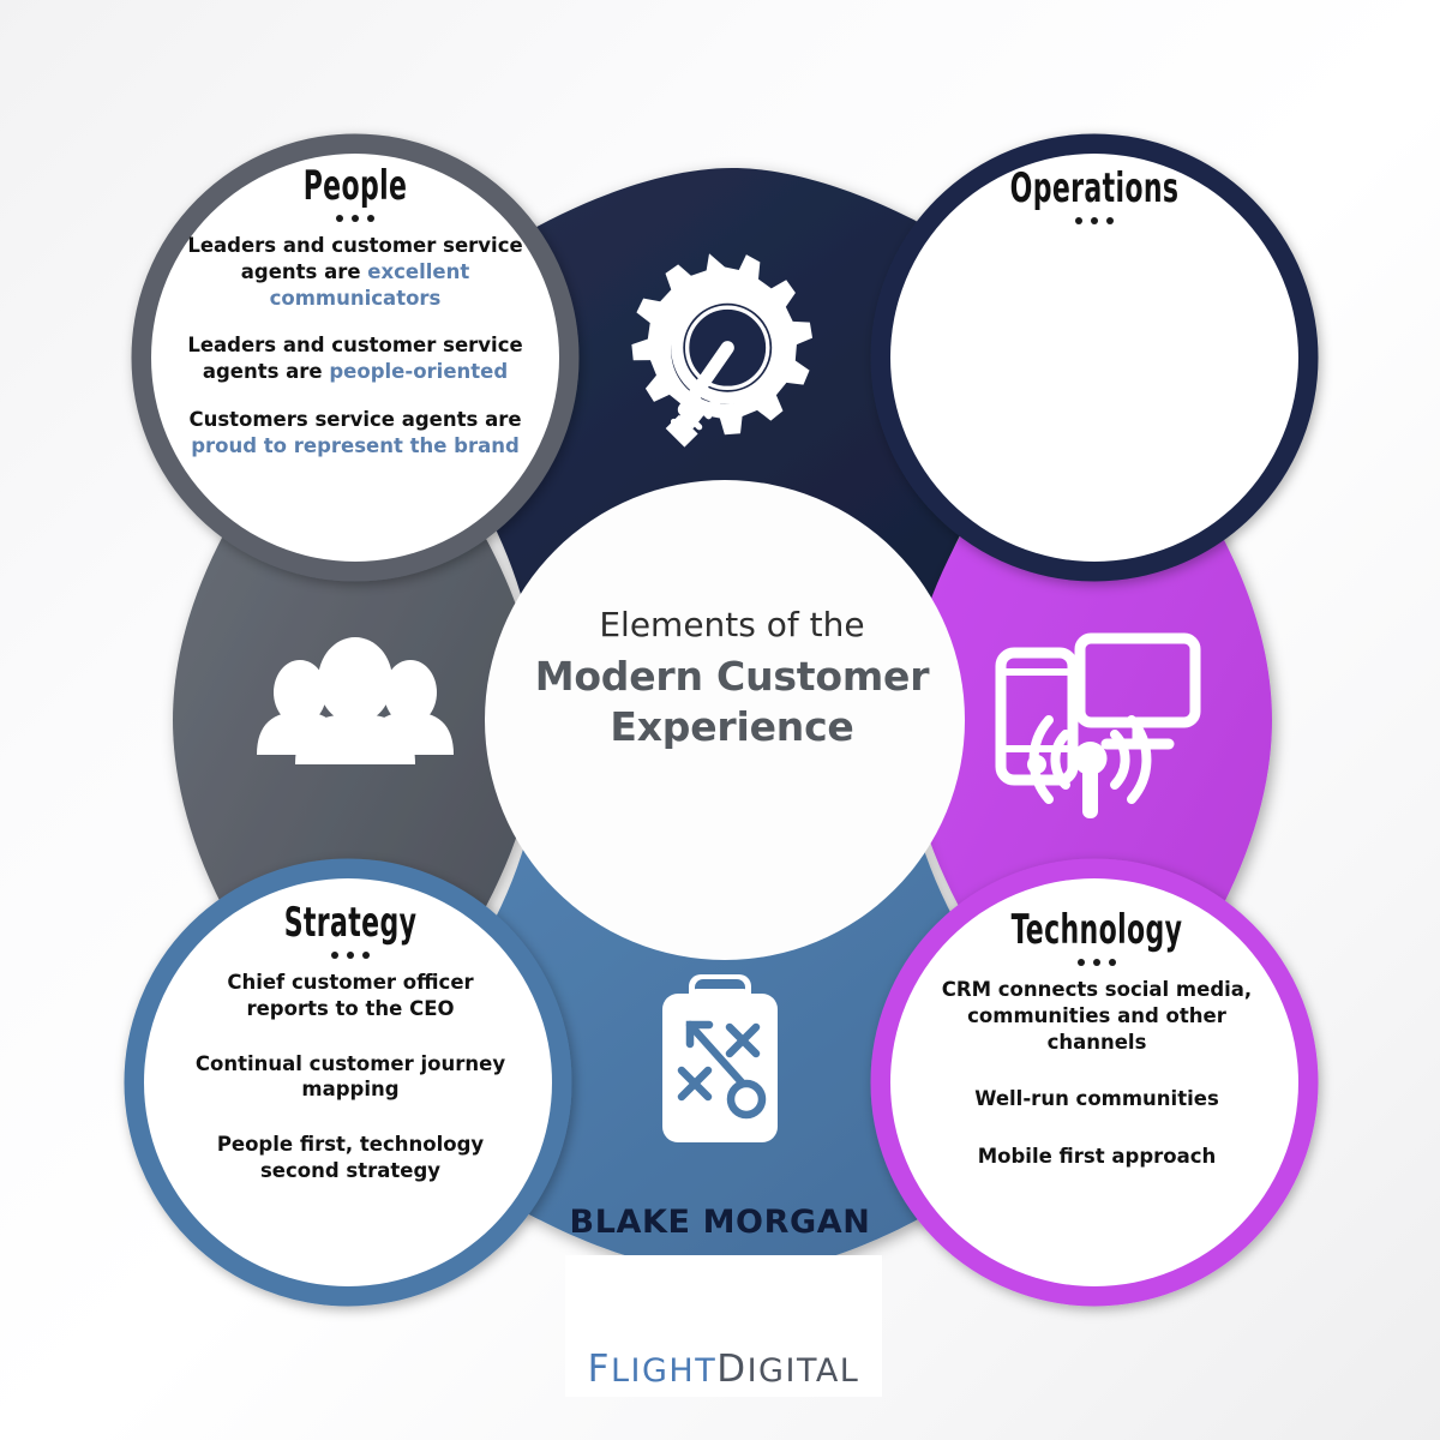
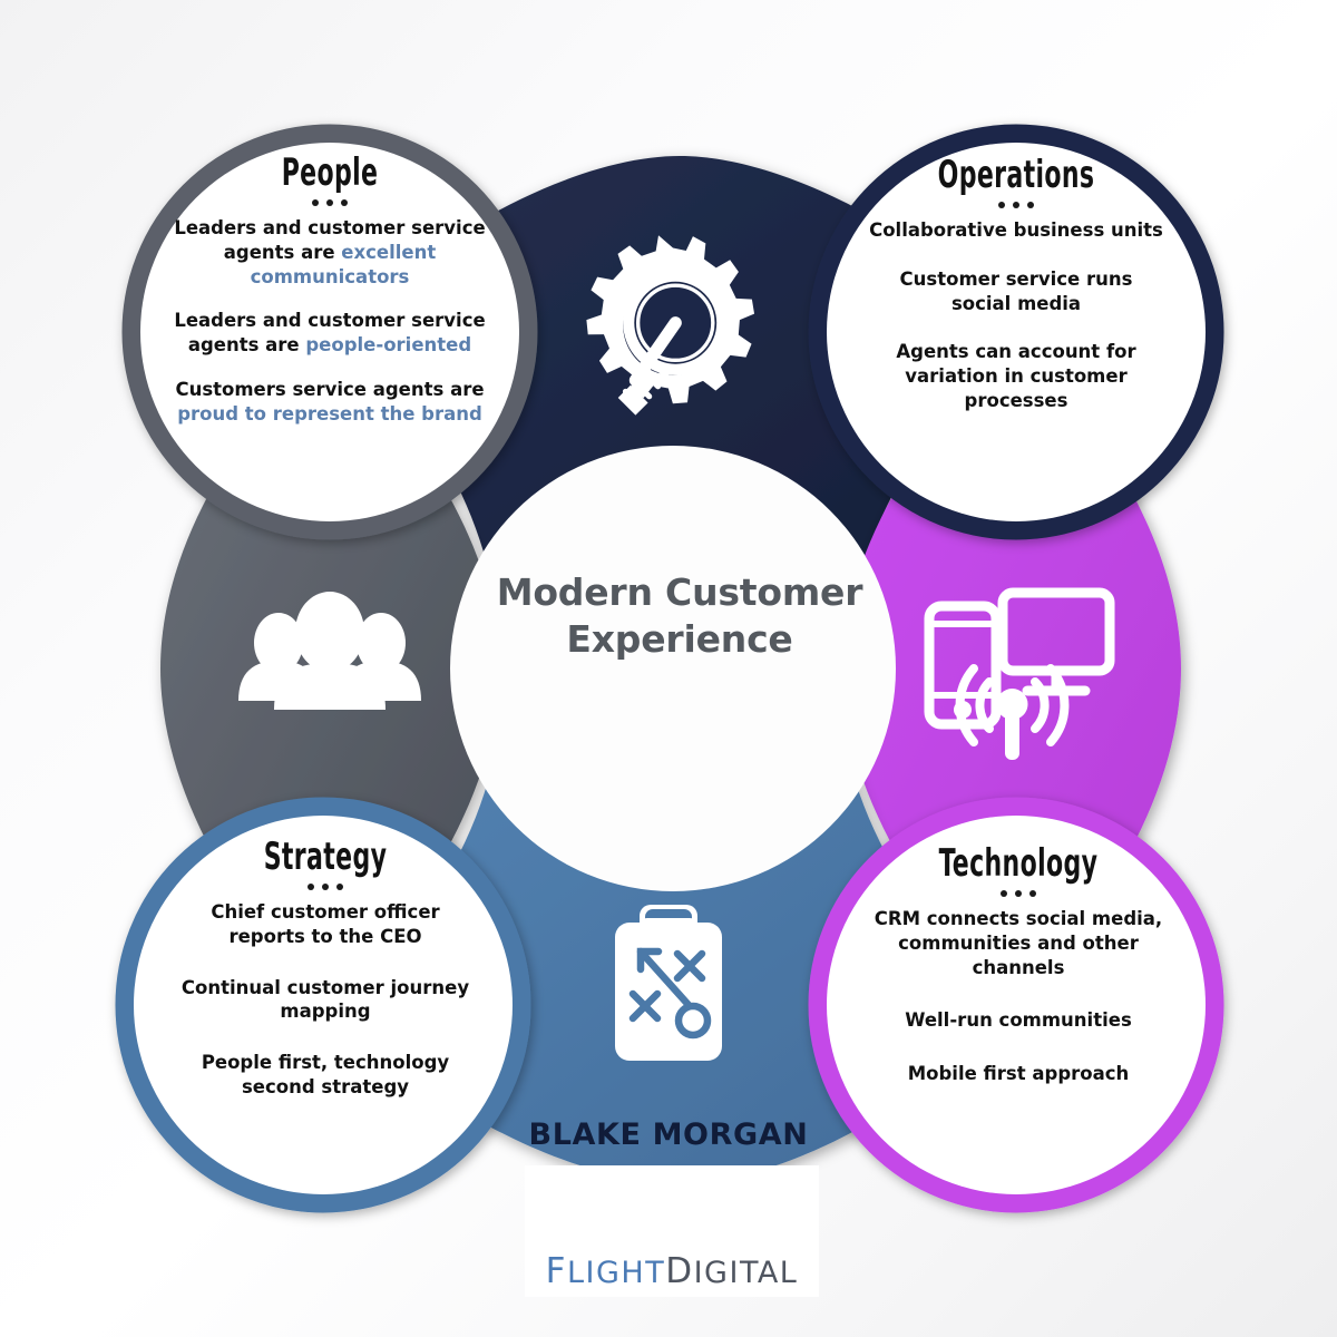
  People
  Leaders and customer service agents are excellent communicators
  Leaders and customer service agents are people-oriented
  Customers service agents are proud to represent the brand
  Operations
+ Collaborative business units
+ Customer service runs social media
+ Agents can account for variation in customer processes
  Strategy
  Chief customer officer reports to the CEO
  Continual customer journey mapping
  People first, technology second strategy
  Technology
  CRM connects social media, communities and other channels
  Well-run communities
  Mobile first approach
- Elements of the
  Modern Customer
  Experience
  BLAKE MORGAN
  FLIGHTDIGITAL
